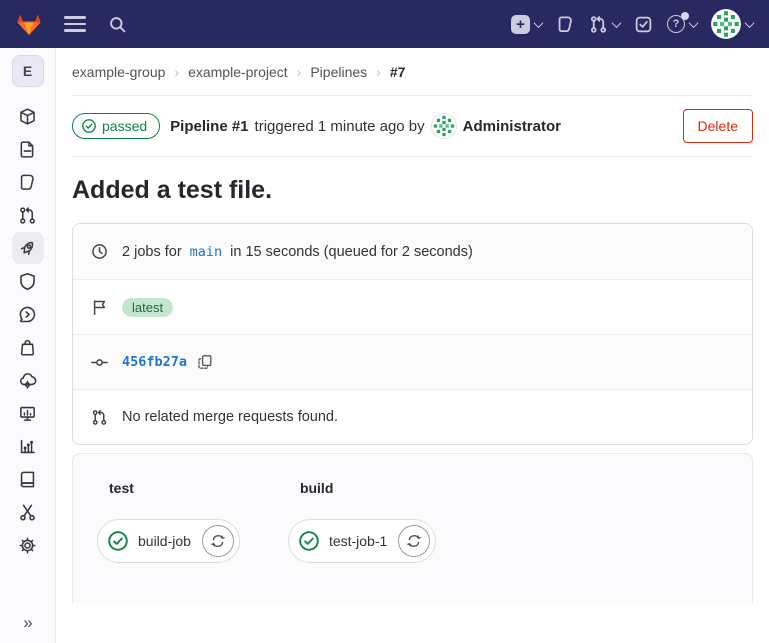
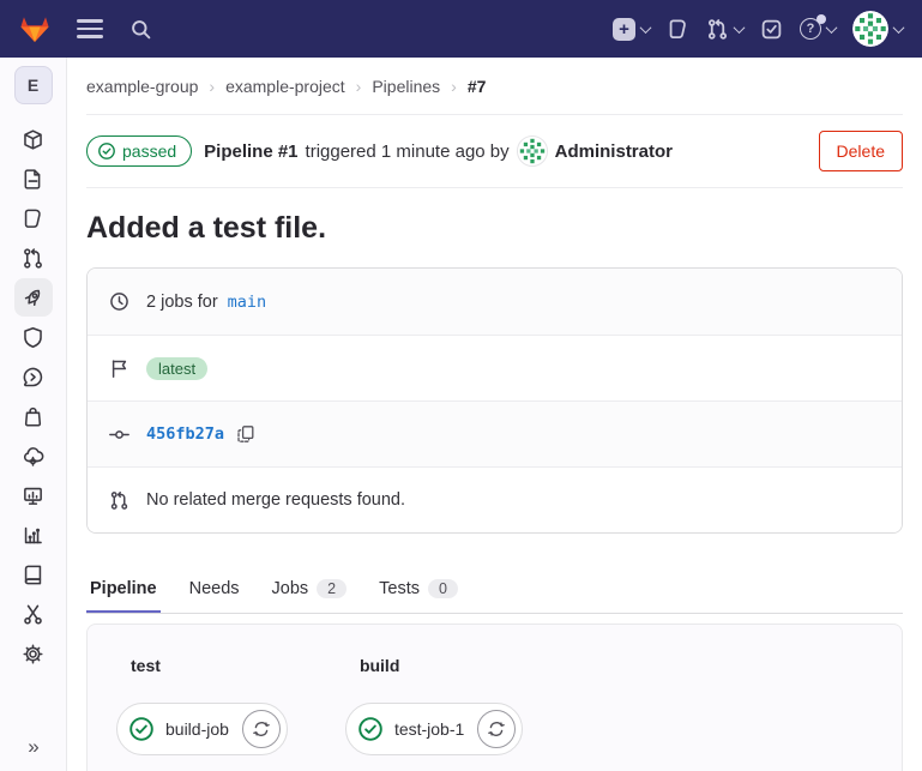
  E
  »
  example-group
  example-project
  Pipelines
  #7
  passed
  Pipeline #1
  triggered 1 minute ago by
  Administrator
  Delete
  Added a test file.
  2 jobs for
  main
- in 15 seconds (queued for 2 seconds)
  latest
  456fb27a
  No related merge requests found.
+ Pipeline
+ Needs
+ Jobs
+ 2
+ Tests
+ 0
  test
  build-job
  build
  test-job-1
